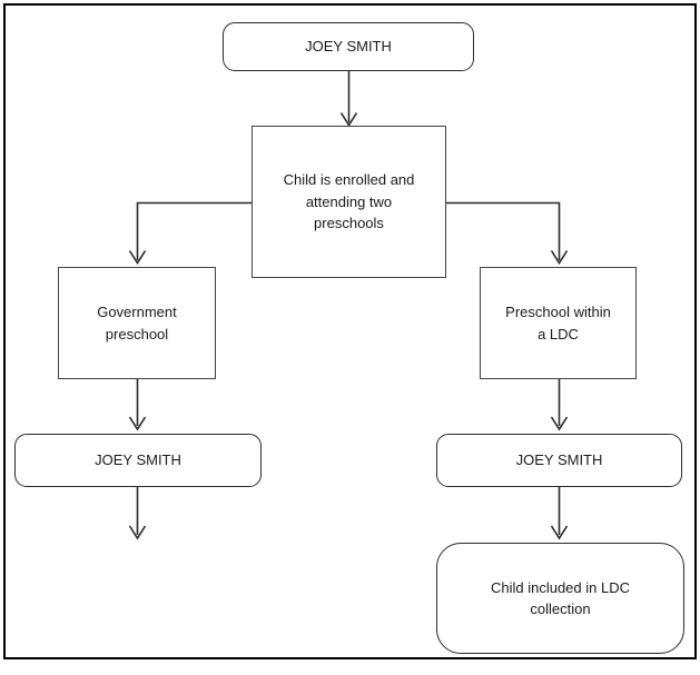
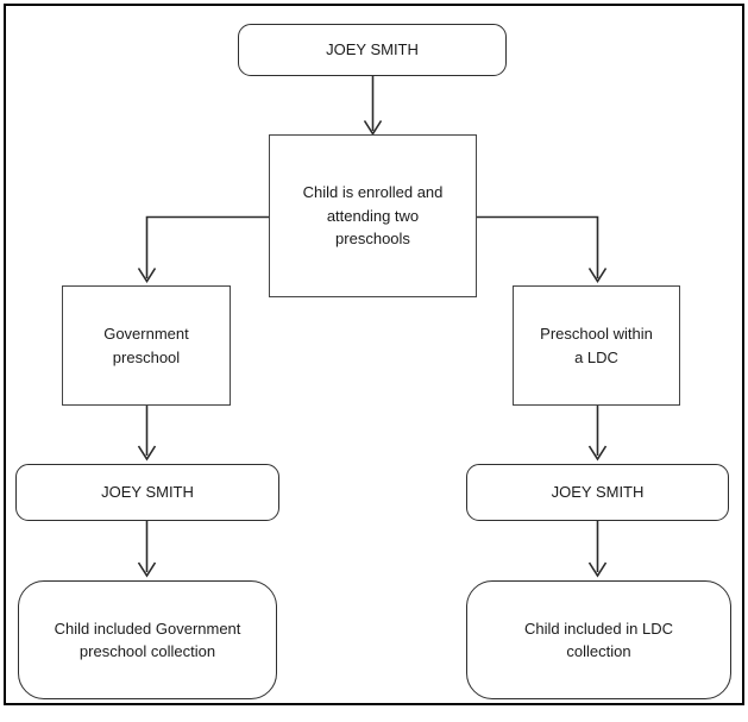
  JOEY SMITH
  Child is enrolled and
  attending two
  preschools
  Government
  preschool
  Preschool within
  a LDC
  JOEY SMITH
  JOEY SMITH
+ Child included Government
+ preschool collection
  Child included in LDC
  collection
